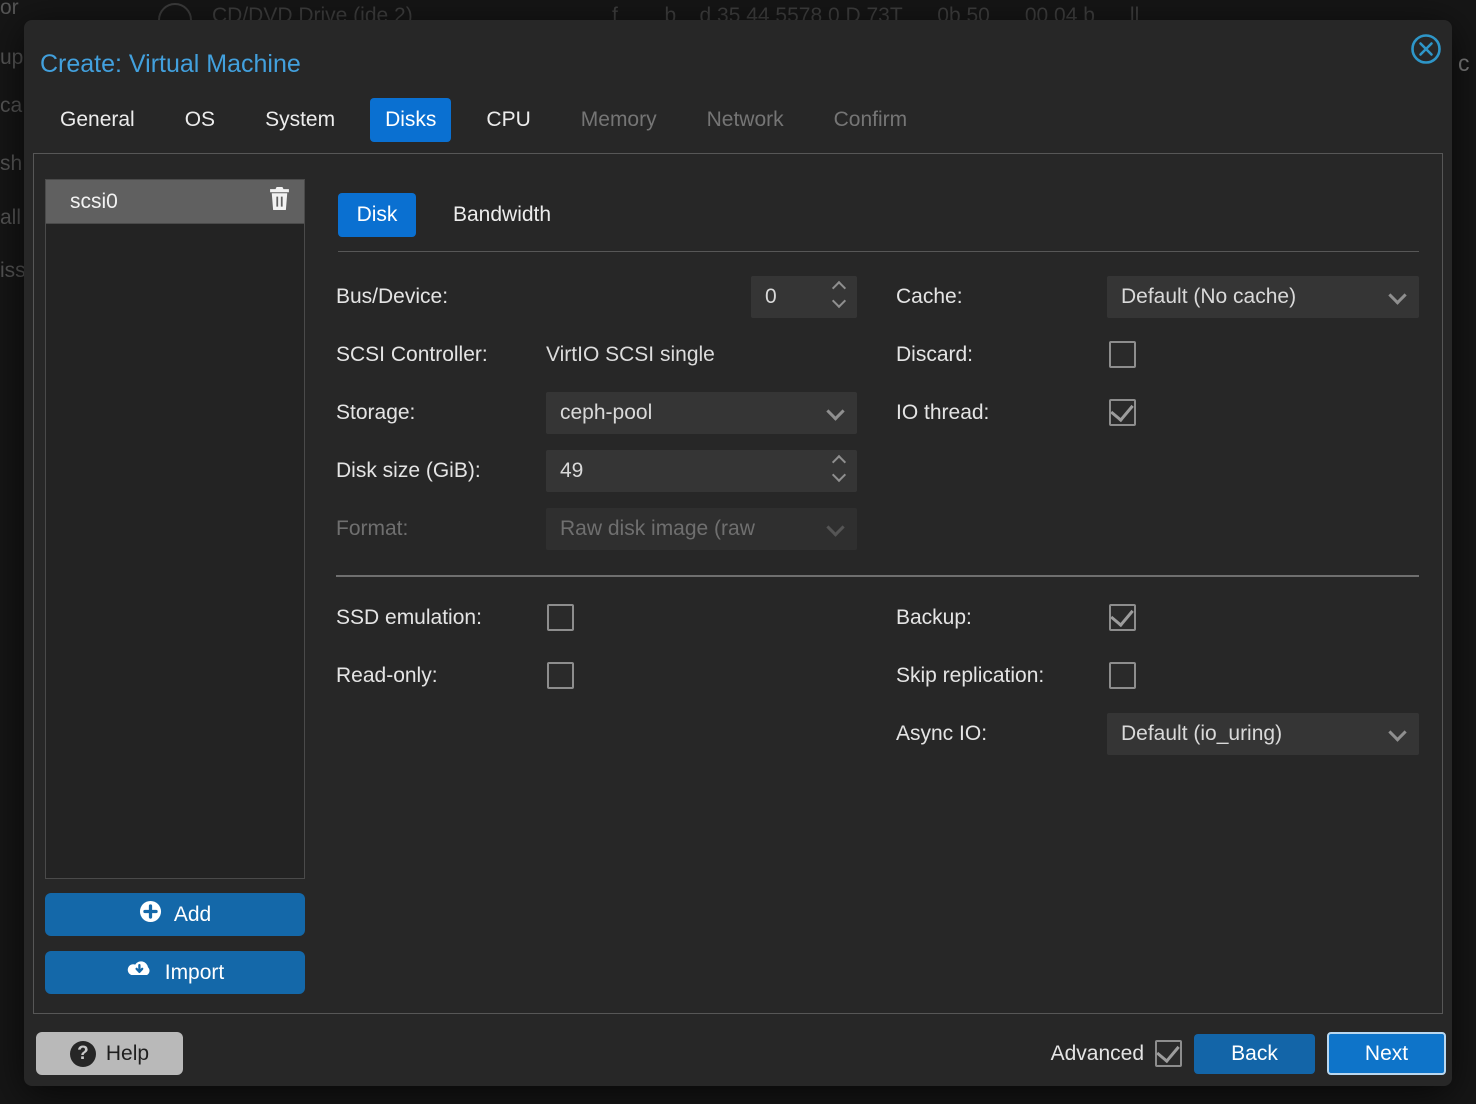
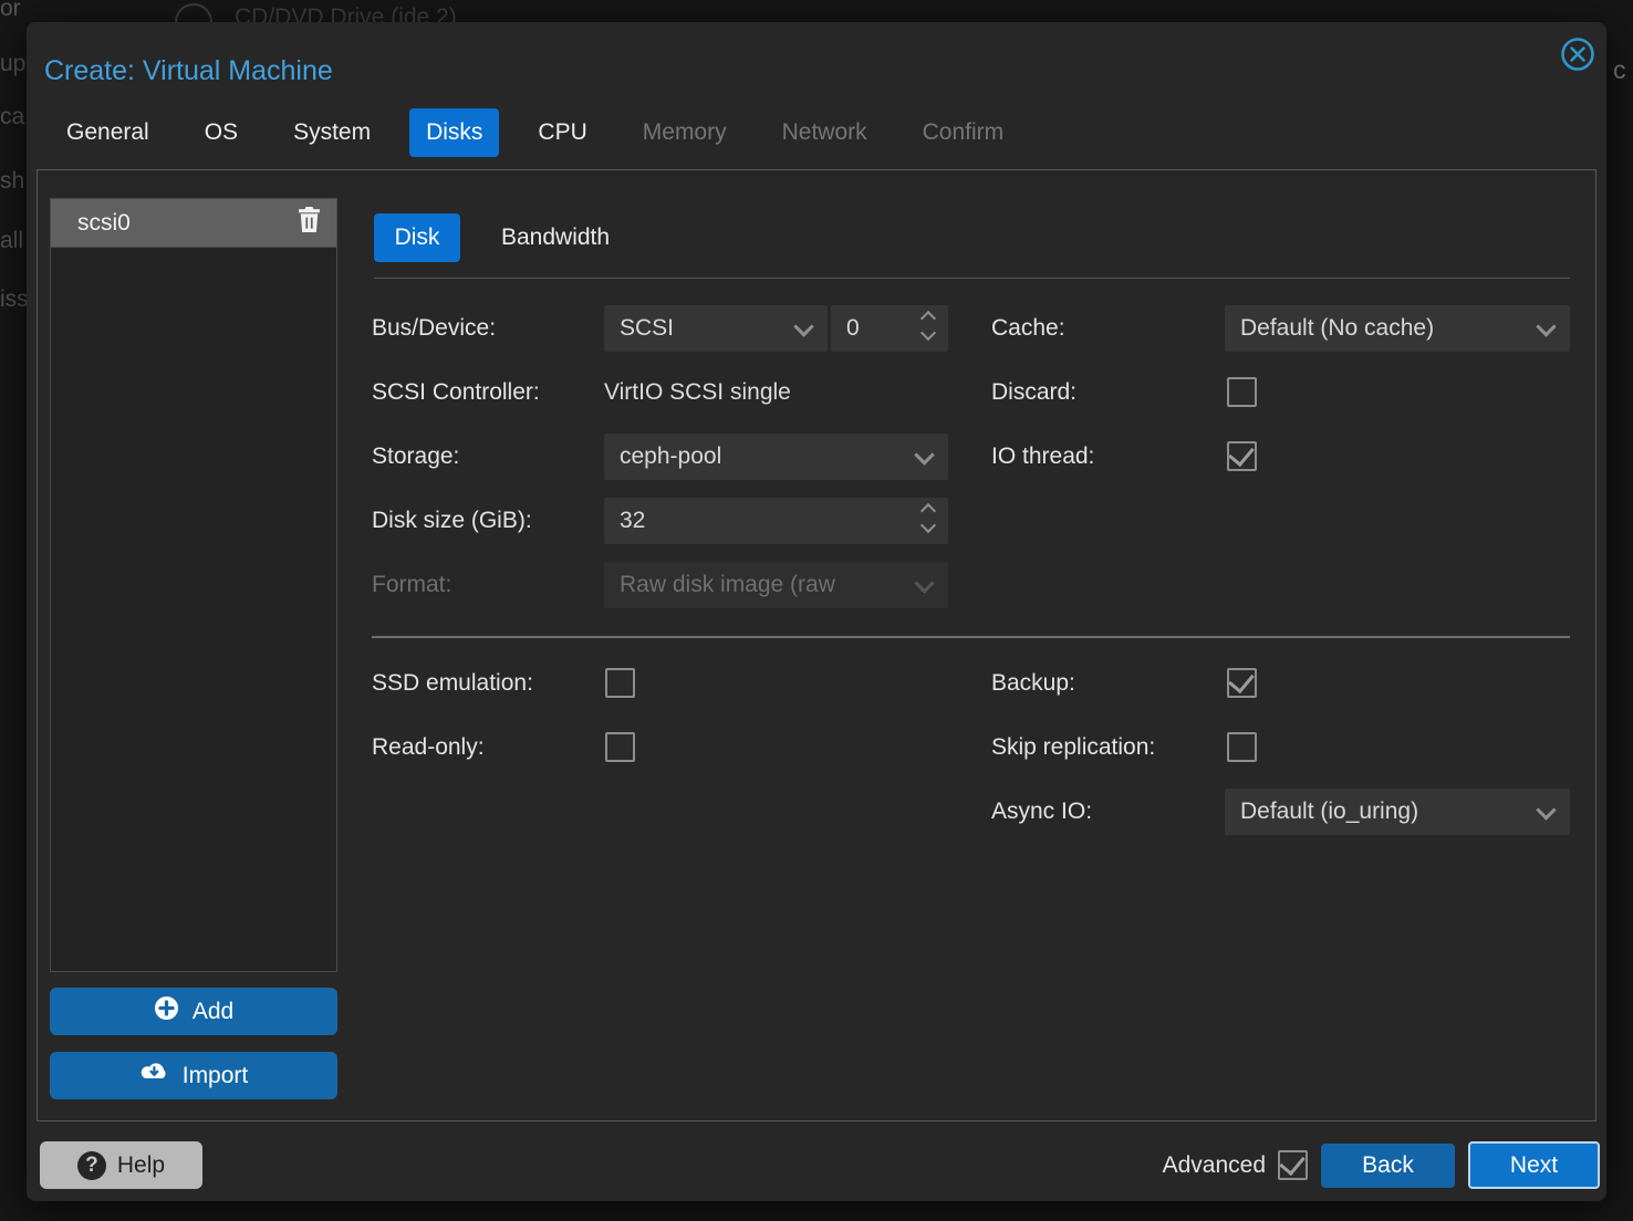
  CD/DVD Drive (ide 2)
- f b d 35 44 5578 0 D 73T 0b 50 00 04 b ll
  or
  up
  ca
  sh
  all
  iss
  c
  Create: Virtual Machine
  General
  OS
  System
  Disks
  CPU
  Memory
  Network
  Confirm
  scsi0
  Add
  Import
  Disk
  Bandwidth
  Bus/Device:
+ SCSI
  0
  Cache:
  Default (No cache)
  SCSI Controller:
  VirtIO SCSI single
  Discard:
  Storage:
  ceph-pool
  IO thread:
  Disk size (GiB):
- 49
+ 32
  Format:
  Raw disk image (raw
  SSD emulation:
  Backup:
  Read-only:
  Skip replication:
  Async IO:
  Default (io_uring)
  ?
  Help
  Advanced
  Back
  Next
